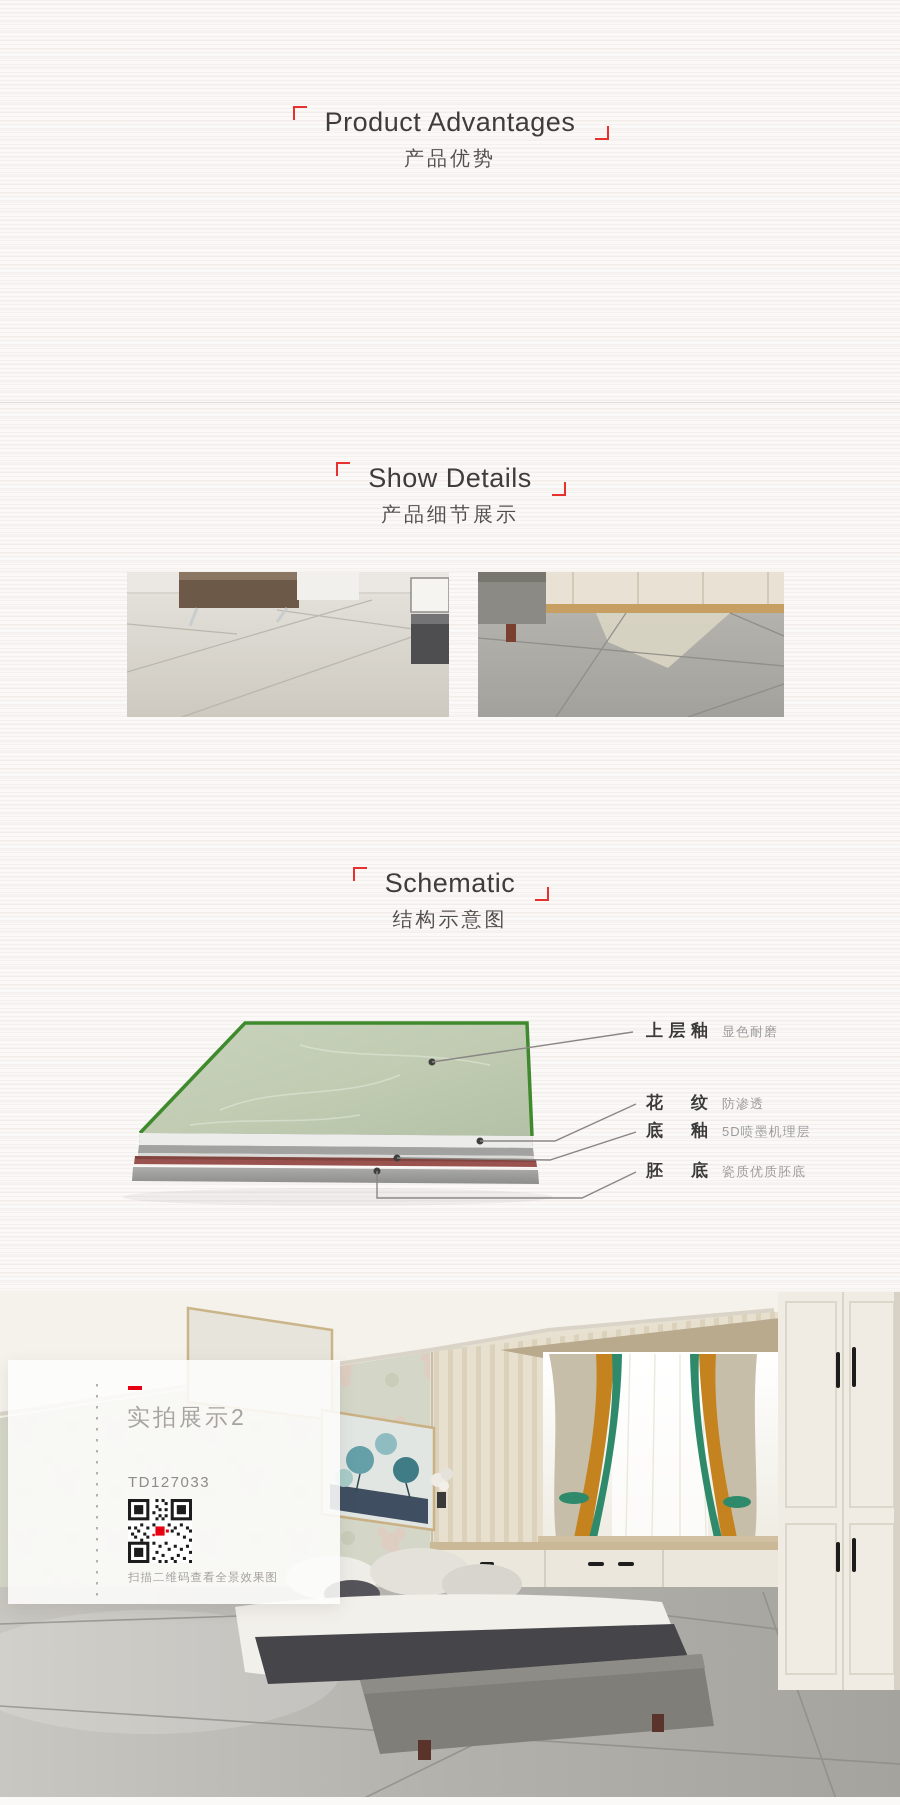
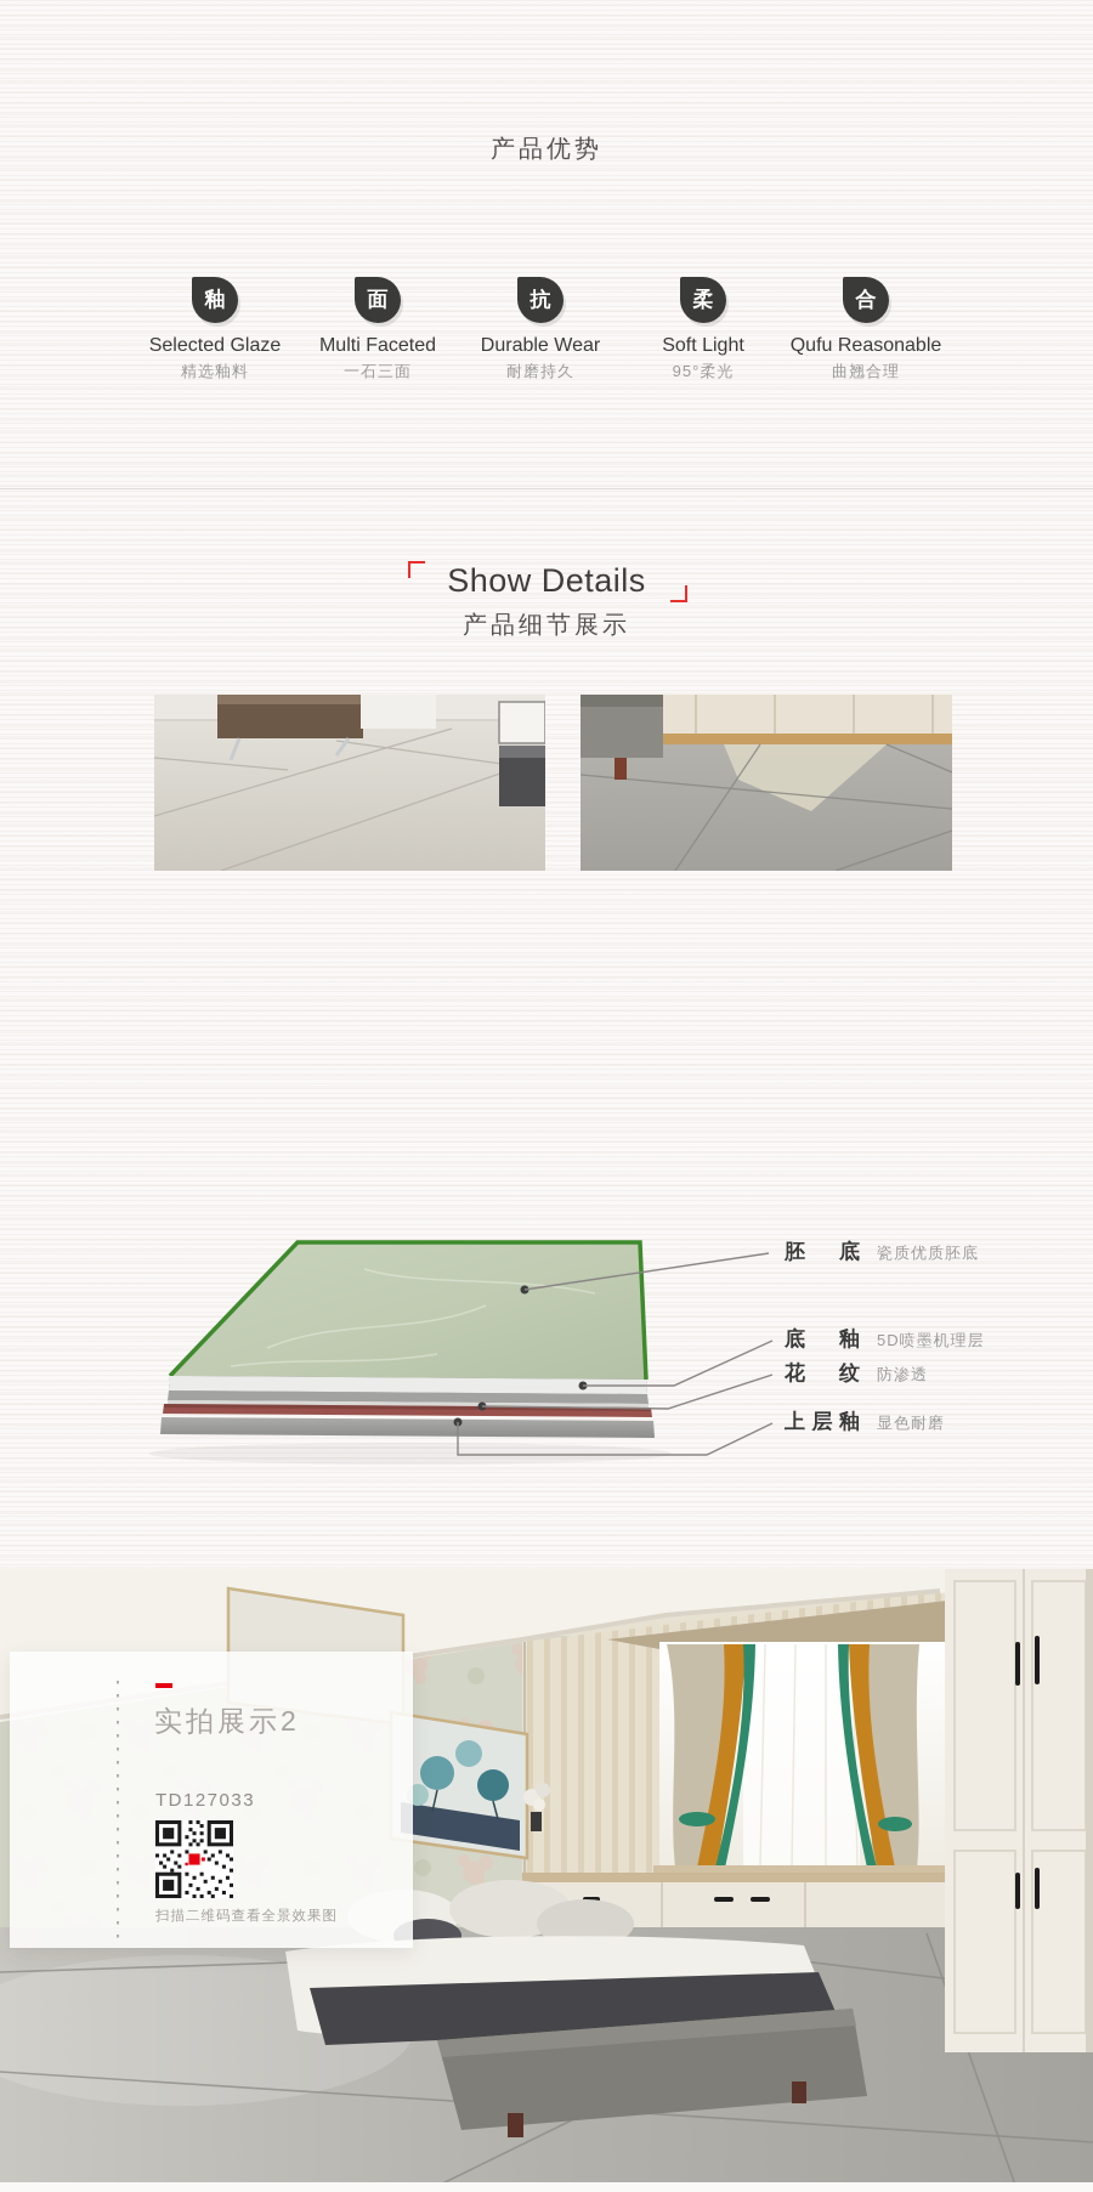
- Product Advantages
  产品优势
+ 釉
+ Selected Glaze
+ 精选釉料
+ 面
+ Multi Faceted
+ 一石三面
+ 抗
+ Durable Wear
+ 耐磨持久
+ 柔
+ Soft Light
+ 95°柔光
+ 合
+ Qufu Reasonable
+ 曲翘合理
  Show Details
  产品细节展示
- Schematic
- 结构示意图
- 上层釉
+ 胚底
- 显色耐磨
+ 瓷质优质胚底
- 花纹
+ 底釉
- 防渗透
+ 5D喷墨机理层
- 底釉
+ 花纹
- 5D喷墨机理层
+ 防渗透
- 胚底
+ 上层釉
- 瓷质优质胚底
+ 显色耐磨
  实拍展示2
  TD127033
  扫描二维码查看全景效果图
